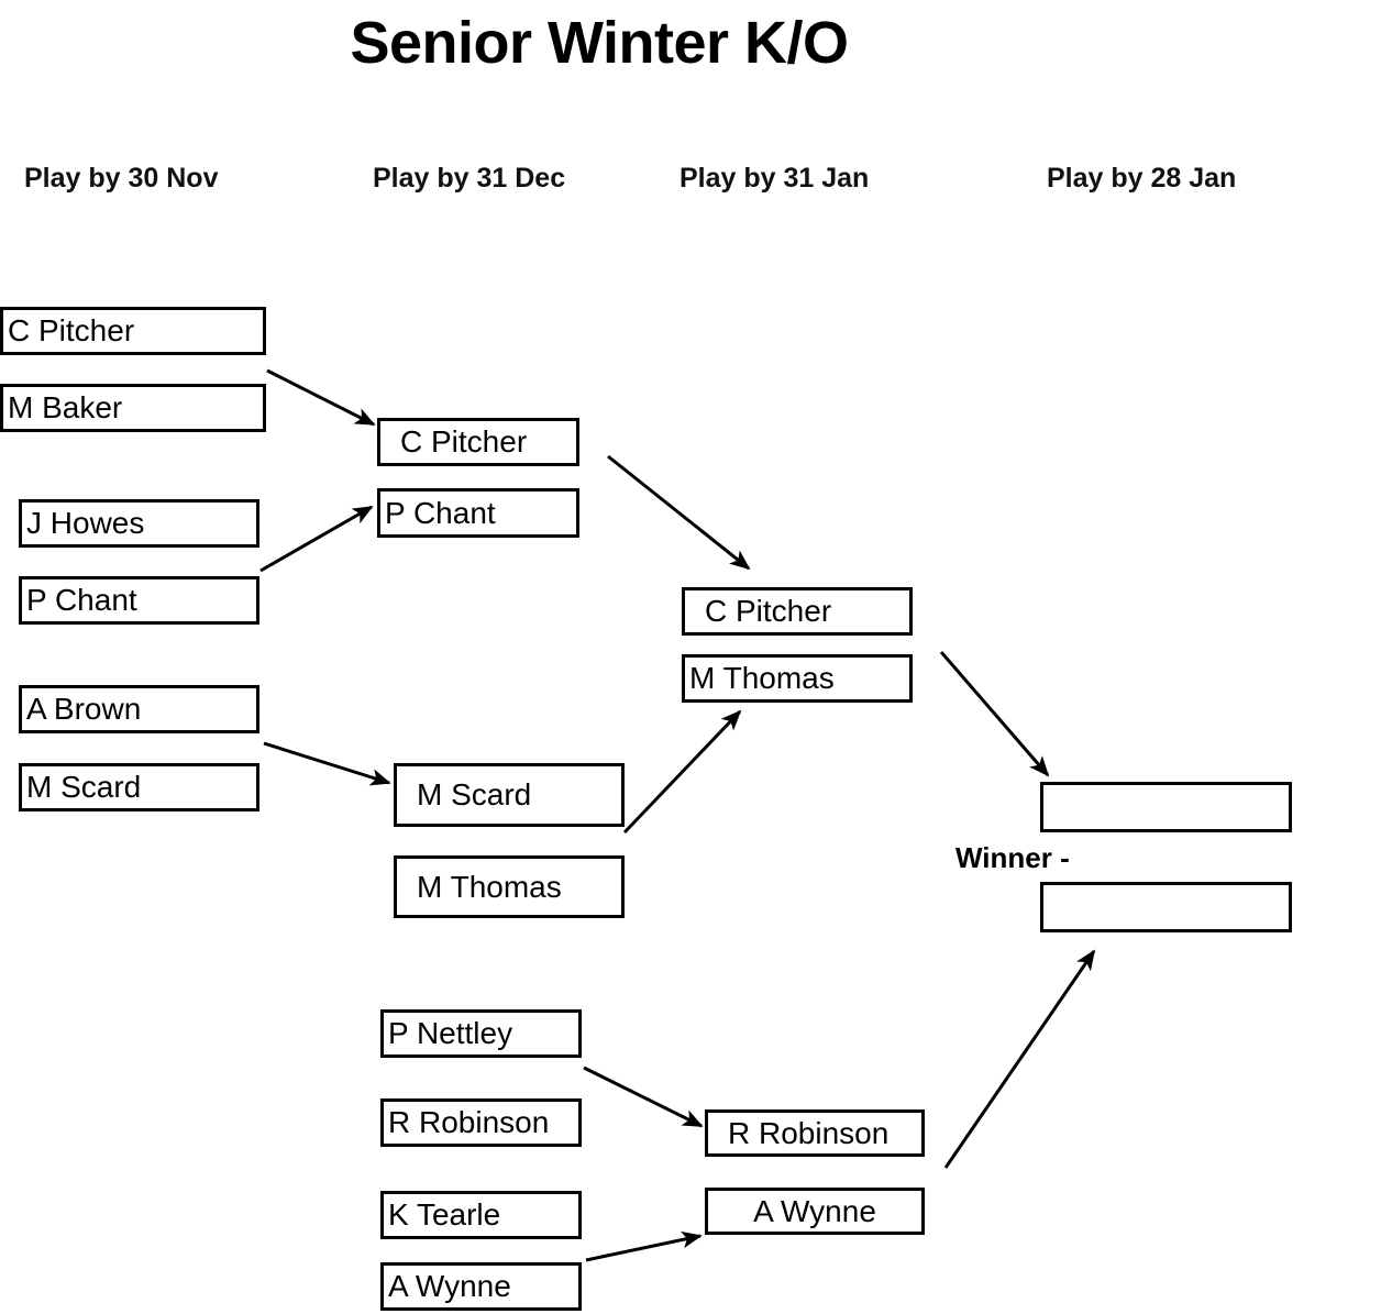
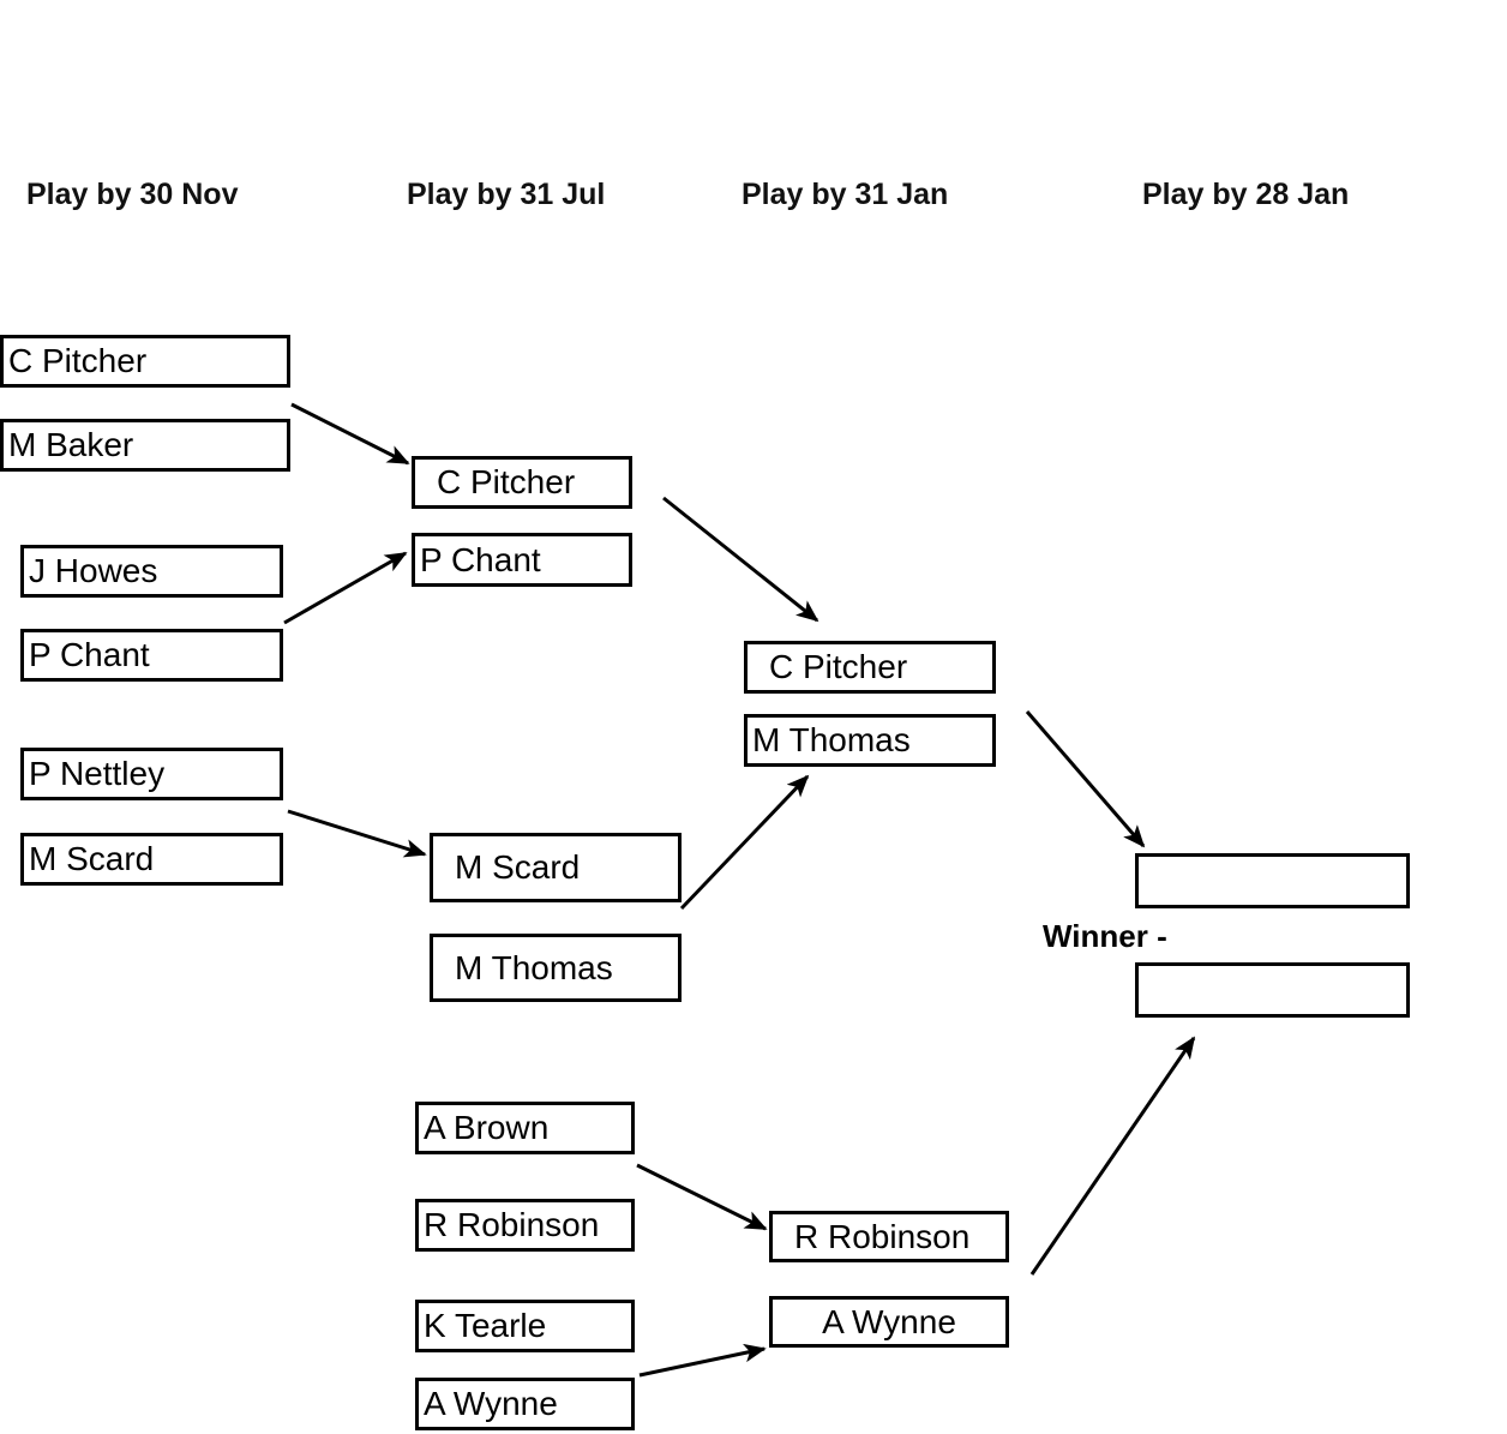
- Senior Winter K/O
  Play by 30 Nov
- Play by 31 Dec
+ Play by 31 Jul
  Play by 31 Jan
  Play by 28 Jan
  C Pitcher
  M Baker
  J Howes
  P Chant
- A Brown
+ P Nettley
  M Scard
- P Nettley
+ A Brown
  R Robinson
  K Tearle
  A Wynne
  C Pitcher
  P Chant
  M Scard
  M Thomas
  R Robinson
  A Wynne
  C Pitcher
  M Thomas
  Winner -
